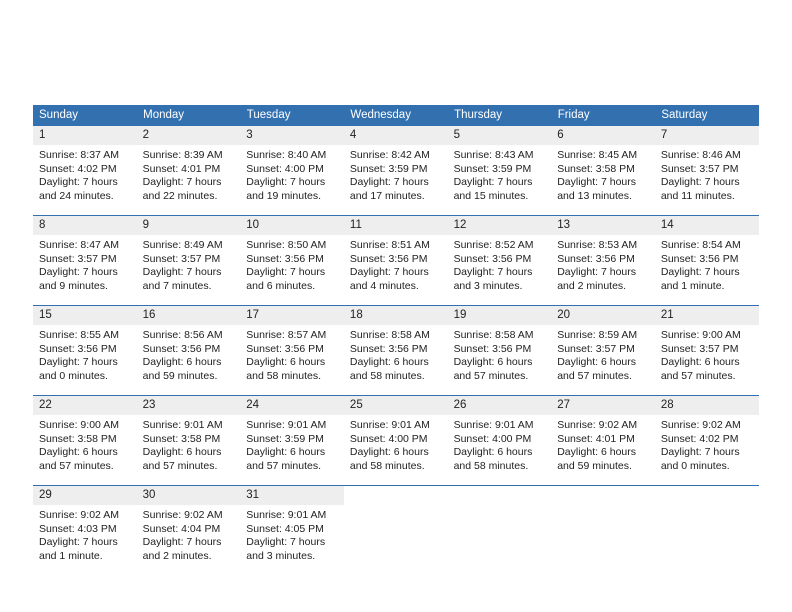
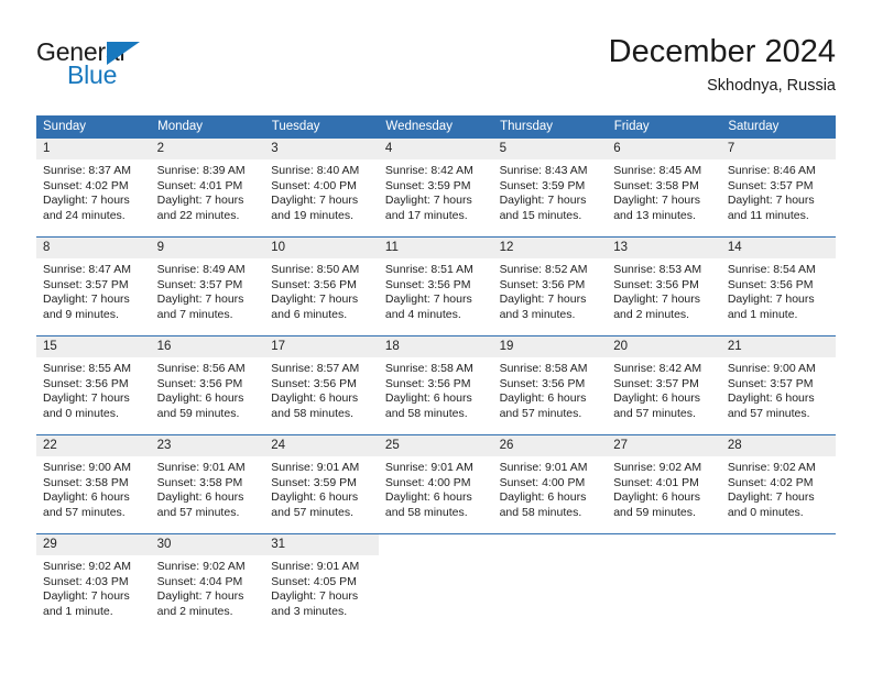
+ General
+ Blue
+ December 2024
+ Skhodnya, Russia
  Sunday	Monday	Tuesday	Wednesday	Thursday	Friday	Saturday
  1Sunrise: 8:37 AMSunset: 4:02 PMDaylight: 7 hoursand 24 minutes.	2Sunrise: 8:39 AMSunset: 4:01 PMDaylight: 7 hoursand 22 minutes.	3Sunrise: 8:40 AMSunset: 4:00 PMDaylight: 7 hoursand 19 minutes.	4Sunrise: 8:42 AMSunset: 3:59 PMDaylight: 7 hoursand 17 minutes.	5Sunrise: 8:43 AMSunset: 3:59 PMDaylight: 7 hoursand 15 minutes.	6Sunrise: 8:45 AMSunset: 3:58 PMDaylight: 7 hoursand 13 minutes.	7Sunrise: 8:46 AMSunset: 3:57 PMDaylight: 7 hoursand 11 minutes.
  8Sunrise: 8:47 AMSunset: 3:57 PMDaylight: 7 hoursand 9 minutes.	9Sunrise: 8:49 AMSunset: 3:57 PMDaylight: 7 hoursand 7 minutes.	10Sunrise: 8:50 AMSunset: 3:56 PMDaylight: 7 hoursand 6 minutes.	11Sunrise: 8:51 AMSunset: 3:56 PMDaylight: 7 hoursand 4 minutes.	12Sunrise: 8:52 AMSunset: 3:56 PMDaylight: 7 hoursand 3 minutes.	13Sunrise: 8:53 AMSunset: 3:56 PMDaylight: 7 hoursand 2 minutes.	14Sunrise: 8:54 AMSunset: 3:56 PMDaylight: 7 hoursand 1 minute.
- 15Sunrise: 8:55 AMSunset: 3:56 PMDaylight: 7 hoursand 0 minutes.	16Sunrise: 8:56 AMSunset: 3:56 PMDaylight: 6 hoursand 59 minutes.	17Sunrise: 8:57 AMSunset: 3:56 PMDaylight: 6 hoursand 58 minutes.	18Sunrise: 8:58 AMSunset: 3:56 PMDaylight: 6 hoursand 58 minutes.	19Sunrise: 8:58 AMSunset: 3:56 PMDaylight: 6 hoursand 57 minutes.	20Sunrise: 8:59 AMSunset: 3:57 PMDaylight: 6 hoursand 57 minutes.	21Sunrise: 9:00 AMSunset: 3:57 PMDaylight: 6 hoursand 57 minutes.
+ 15Sunrise: 8:55 AMSunset: 3:56 PMDaylight: 7 hoursand 0 minutes.	16Sunrise: 8:56 AMSunset: 3:56 PMDaylight: 6 hoursand 59 minutes.	17Sunrise: 8:57 AMSunset: 3:56 PMDaylight: 6 hoursand 58 minutes.	18Sunrise: 8:58 AMSunset: 3:56 PMDaylight: 6 hoursand 58 minutes.	19Sunrise: 8:58 AMSunset: 3:56 PMDaylight: 6 hoursand 57 minutes.	20Sunrise: 8:42 AMSunset: 3:57 PMDaylight: 6 hoursand 57 minutes.	21Sunrise: 9:00 AMSunset: 3:57 PMDaylight: 6 hoursand 57 minutes.
  22Sunrise: 9:00 AMSunset: 3:58 PMDaylight: 6 hoursand 57 minutes.	23Sunrise: 9:01 AMSunset: 3:58 PMDaylight: 6 hoursand 57 minutes.	24Sunrise: 9:01 AMSunset: 3:59 PMDaylight: 6 hoursand 57 minutes.	25Sunrise: 9:01 AMSunset: 4:00 PMDaylight: 6 hoursand 58 minutes.	26Sunrise: 9:01 AMSunset: 4:00 PMDaylight: 6 hoursand 58 minutes.	27Sunrise: 9:02 AMSunset: 4:01 PMDaylight: 6 hoursand 59 minutes.	28Sunrise: 9:02 AMSunset: 4:02 PMDaylight: 7 hoursand 0 minutes.
  29Sunrise: 9:02 AMSunset: 4:03 PMDaylight: 7 hoursand 1 minute.	30Sunrise: 9:02 AMSunset: 4:04 PMDaylight: 7 hoursand 2 minutes.	31Sunrise: 9:01 AMSunset: 4:05 PMDaylight: 7 hoursand 3 minutes.
